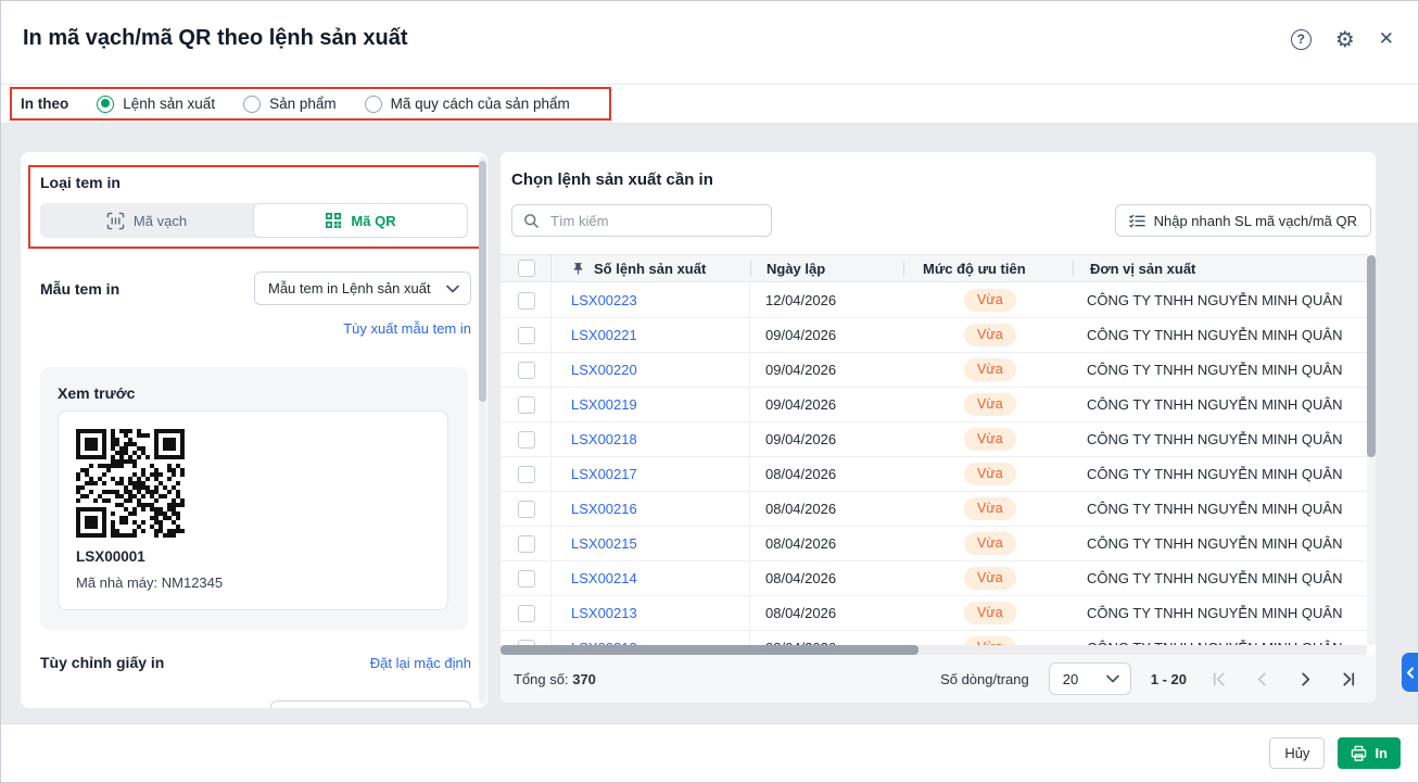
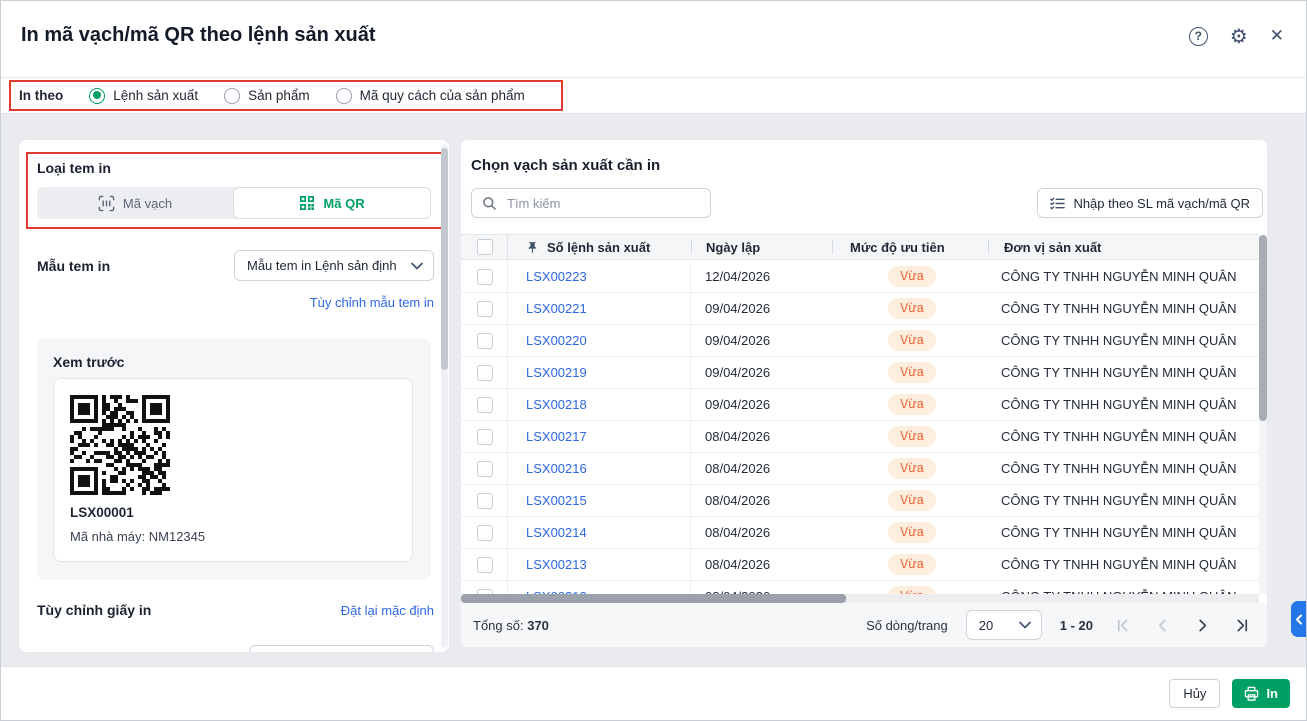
  In mã vạch/mã QR theo lệnh sản xuất
  ?
  ⚙
  ✕
  In theo
  Lệnh sản xuất
  Sản phẩm
  Mã quy cách của sản phẩm
  Loại tem in
  Mã vạch
  Mã QR
  Mẫu tem in
- Mẫu tem in Lệnh sản xuất
+ Mẫu tem in Lệnh sản định
- Tùy xuất mẫu tem in
+ Tùy chỉnh mẫu tem in
  Xem trước
  LSX00001
  Mã nhà máy: NM12345
  Tùy chỉnh giấy in
  Đặt lại mặc định
- Chọn lệnh sản xuất cần in
+ Chọn vạch sản xuất cần in
  Tìm kiếm
- Nhập nhanh SL mã vạch/mã QR
+ Nhập theo SL mã vạch/mã QR
  Số lệnh sản xuất
  Ngày lập
  Mức độ ưu tiên
  Đơn vị sản xuất
  LSX00223
  12/04/2026
  Vừa
  CÔNG TY TNHH NGUYỄN MINH QUÂN
  LSX00221
  09/04/2026
  Vừa
  CÔNG TY TNHH NGUYỄN MINH QUÂN
  LSX00220
  09/04/2026
  Vừa
  CÔNG TY TNHH NGUYỄN MINH QUÂN
  LSX00219
  09/04/2026
  Vừa
  CÔNG TY TNHH NGUYỄN MINH QUÂN
  LSX00218
  09/04/2026
  Vừa
  CÔNG TY TNHH NGUYỄN MINH QUÂN
  LSX00217
  08/04/2026
  Vừa
  CÔNG TY TNHH NGUYỄN MINH QUÂN
  LSX00216
  08/04/2026
  Vừa
  CÔNG TY TNHH NGUYỄN MINH QUÂN
  LSX00215
  08/04/2026
  Vừa
  CÔNG TY TNHH NGUYỄN MINH QUÂN
  LSX00214
  08/04/2026
  Vừa
  CÔNG TY TNHH NGUYỄN MINH QUÂN
  LSX00213
  08/04/2026
  Vừa
  CÔNG TY TNHH NGUYỄN MINH QUÂN
  Tổng số: 370
  Số dòng/trang
  20
  1 - 20
  Hủy
  In
